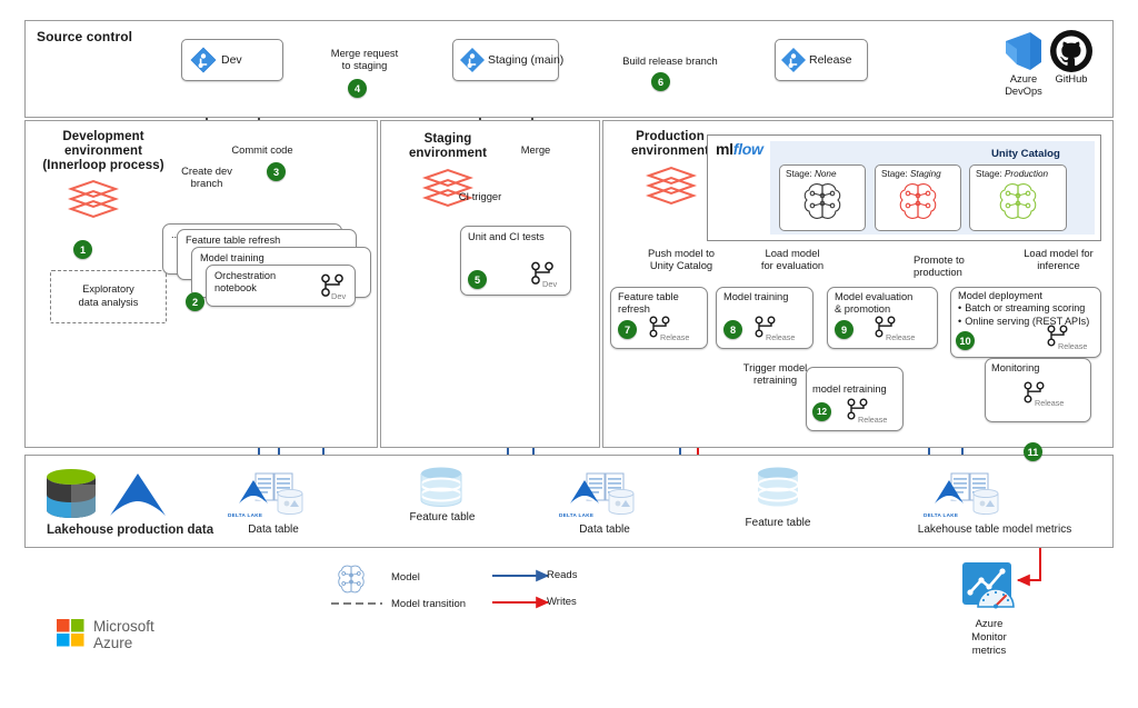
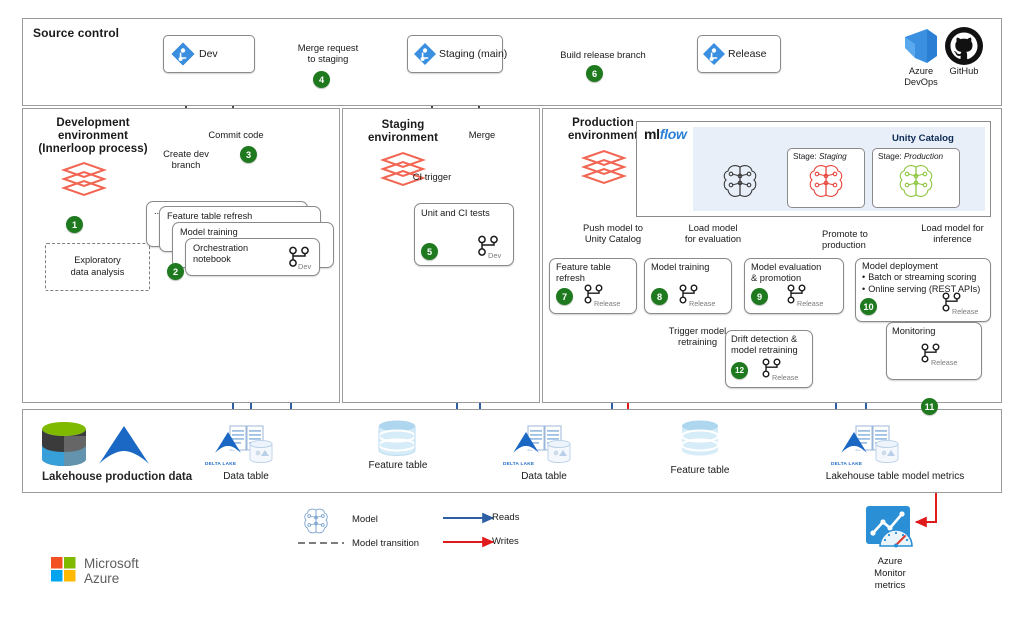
  Source control
  Dev
  Staging (main)
  Release
  Merge request
  to staging
  4
  Build release branch
  6
  Azure
  DevOps
  GitHub
  Development
  environment
  (Innerloop process)
  Create dev
  branch
  Commit code
  3
  1
  Exploratory
  data analysis
  Feature table refresh
  Model training
  Orchestration
  notebook
  Dev
  2
  Staging
  environment
  CI trigger
  Merge
  Unit and CI tests
  Dev
  5
  Production
  environmen
  mlflow
  Unity Catalog
- Stage: None
  Stage: Staging
  Stage: Production
  Push model to
  Unity Catalog
  Load model
  for evaluation
  Promote to
  production
  Load model for
  inference
  Feature table
  refresh
  7
  Release
  Model training
  8
  Release
  Model evaluation
  & promotion
  9
  Release
  Model deployment
  Batch or streaming scoring
  Online serving (REST APIs)
  10
  Release
  Trigger model
  retraining
+ Drift detection &
  model retraining
  12
  Release
  Monitoring
  Release
  Lakehouse production data
  Data table
  Feature table
  Data table
  Feature table
  Lakehouse table model metrics
  11
  Model
  Model transition
  Reads
  Writes
  Microsoft
  Azure
  Azure
  Monitor
  metrics
